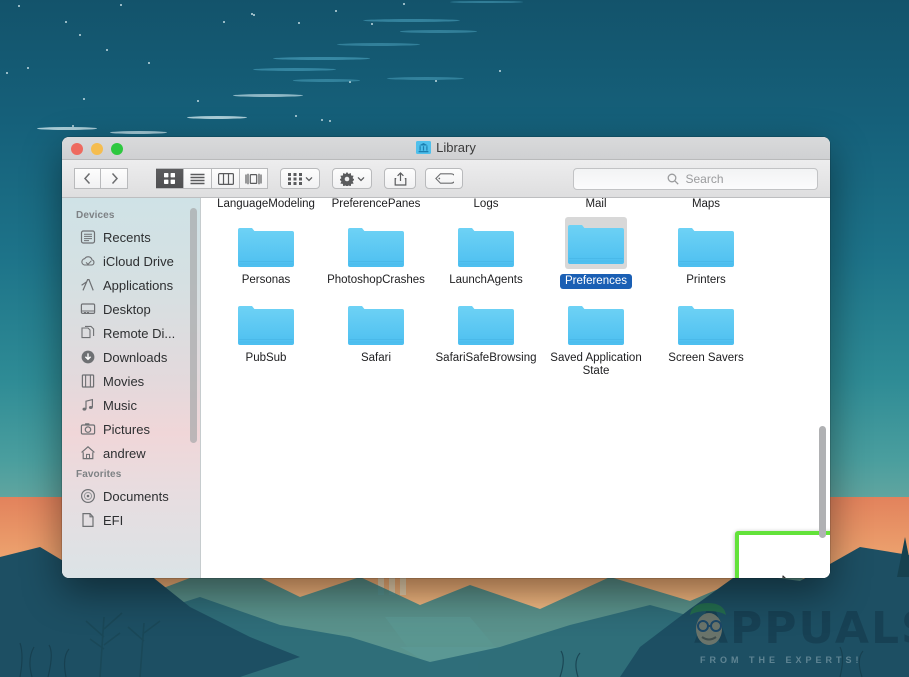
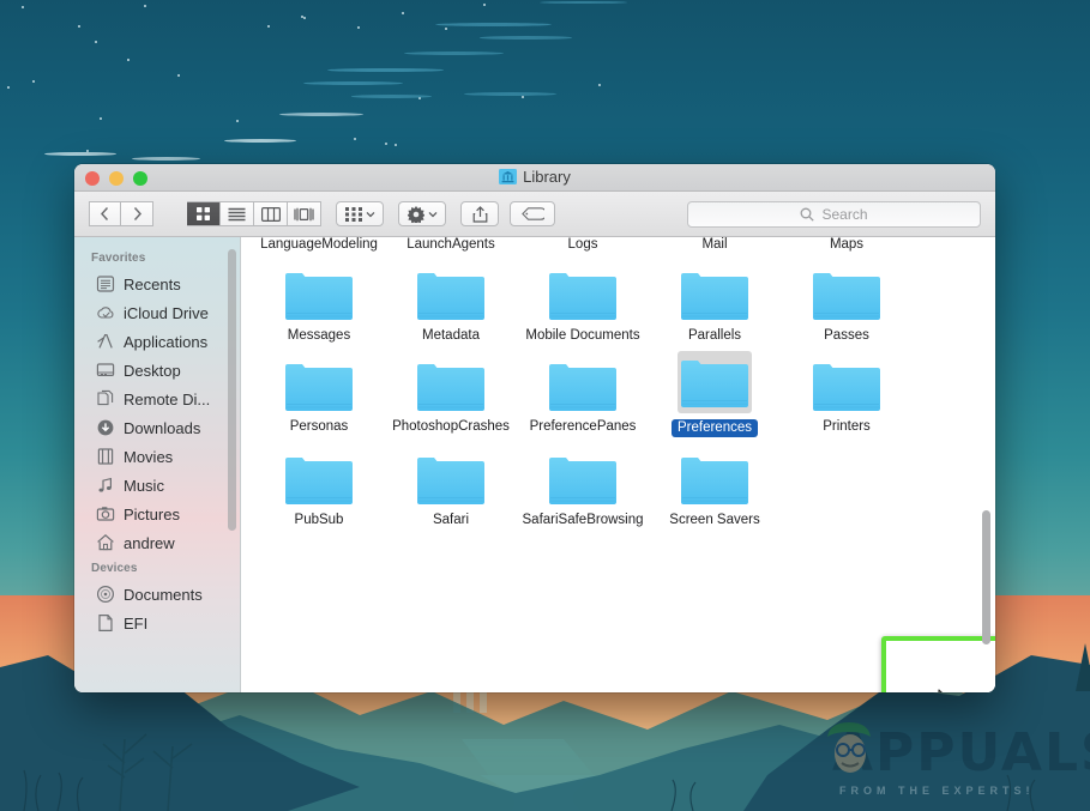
  APPUAL
  FROM THE EXPERTS!
  Library
  Search
- Devices
+ Favorites
  Recents
  iCloud Drive
  Applications
  Desktop
  Remote Di...
  Downloads
  Movies
  Music
  Pictures
  andrew
- Favorites
+ Devices
  Documents
  EFI
  LanguageModeling
- PreferencePanes
+ LaunchAgents
  Logs
  Mail
  Maps
+ Messages
+ Metadata
+ Mobile Documents
+ Parallels
+ Passes
  Personas
  PhotoshopCrashes
- LaunchAgents
+ PreferencePanes
  Preferences
  Printers
  PubSub
  Safari
  SafariSafeBrowsing
- Saved Application State
  Screen Savers
